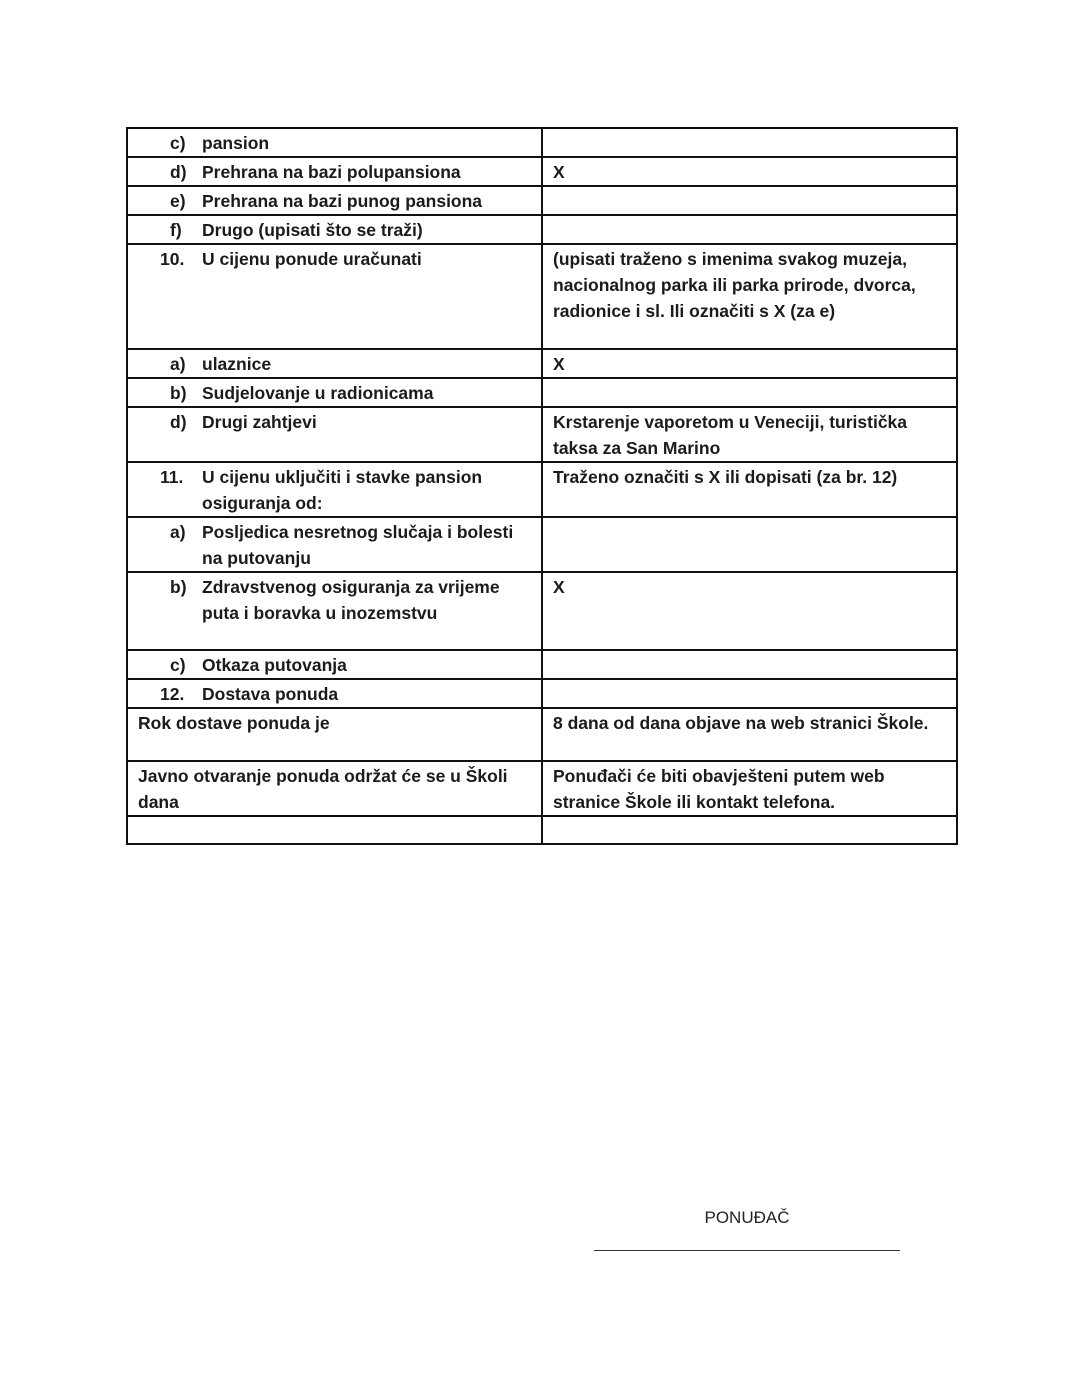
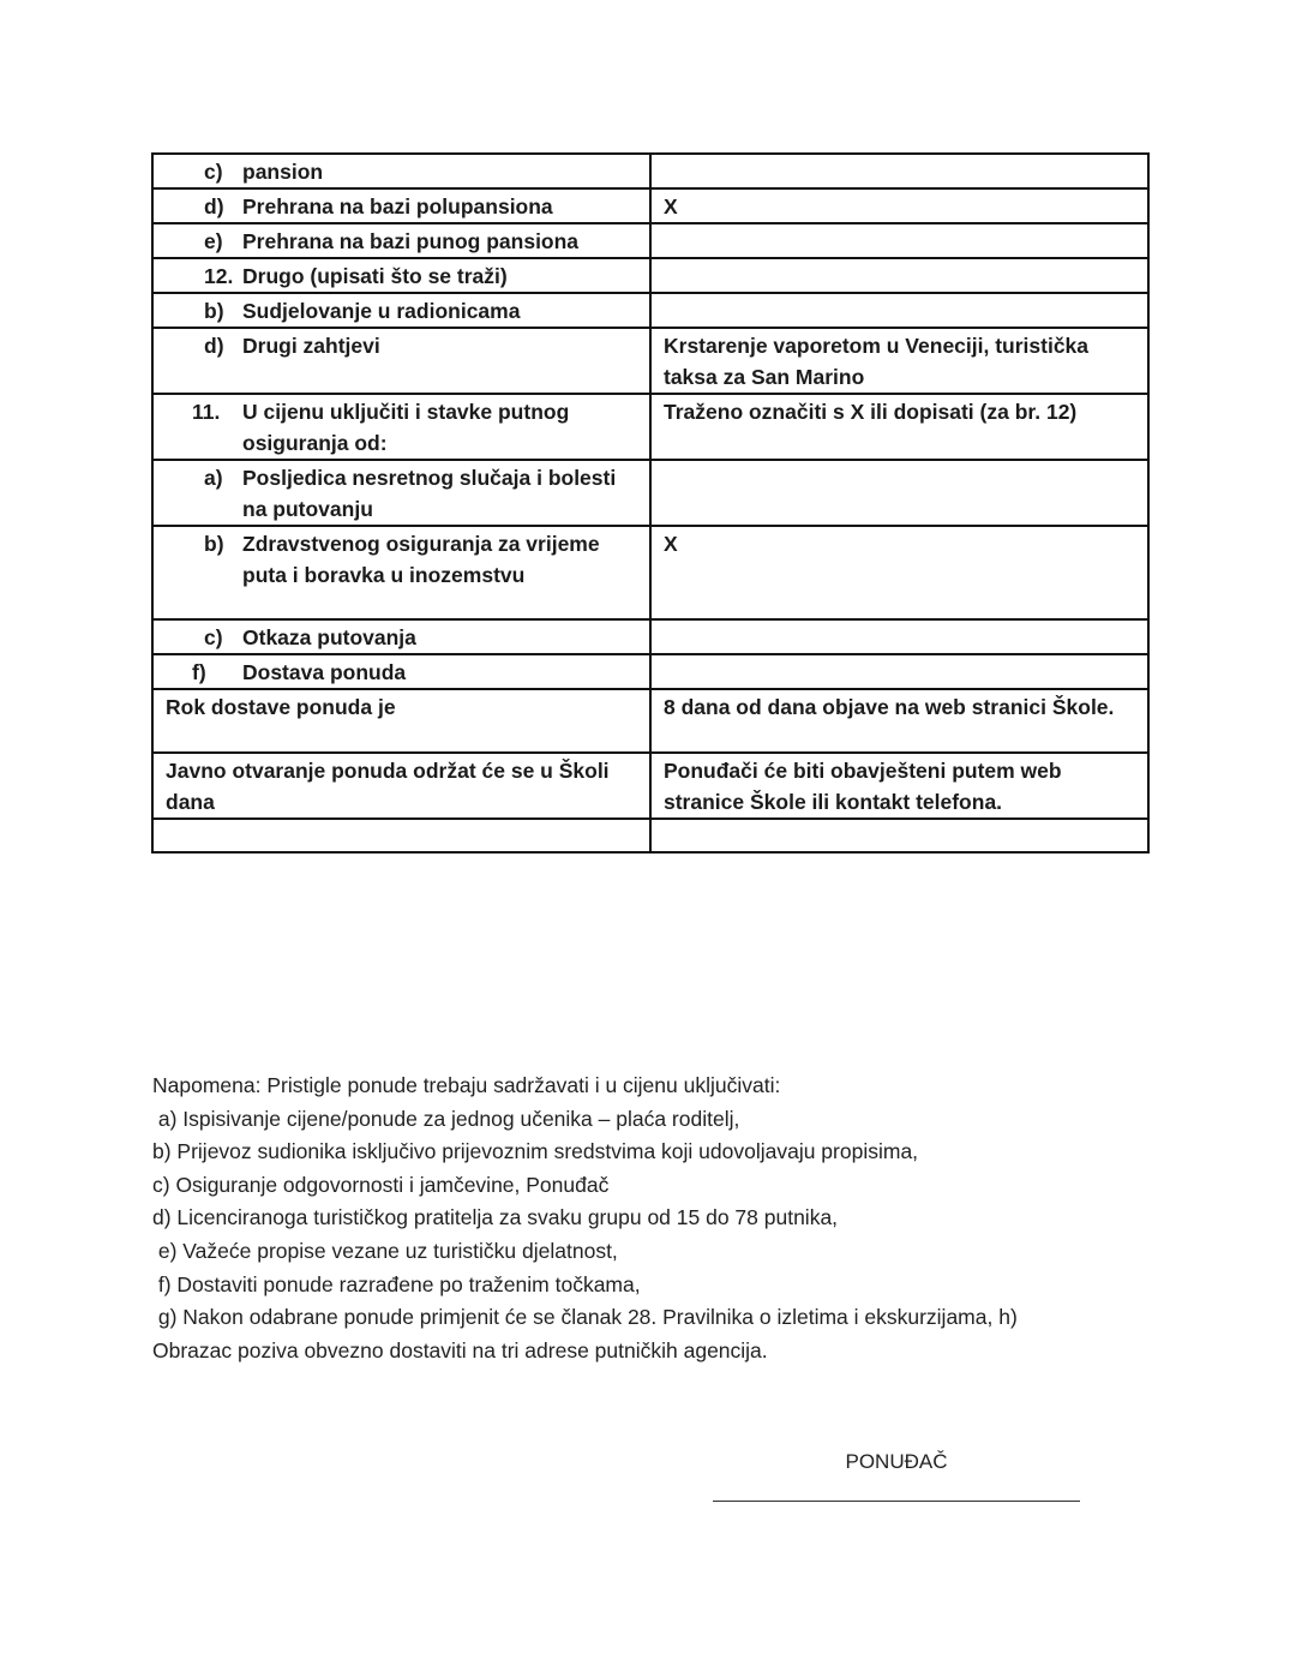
  c) pansion
  d) Prehrana na bazi polupansiona	X
  e) Prehrana na bazi punog pansiona
- f) Drugo (upisati što se traži)
+ 12. Drugo (upisati što se traži)
- 10. U cijenu ponude uračunati	(upisati traženo s imenima svakog muzeja, nacionalnog parka ili parka prirode, dvorca, radionice i sl. Ili označiti s X (za e)
- a) ulaznice	X
  b) Sudjelovanje u radionicama
  d) Drugi zahtjevi	Krstarenje vaporetom u Veneciji, turistička taksa za San Marino
- 11. U cijenu uključiti i stavke pansion osiguranja od:	Traženo označiti s X ili dopisati (za br. 12)
+ 11. U cijenu uključiti i stavke putnog osiguranja od:	Traženo označiti s X ili dopisati (za br. 12)
  a) Posljedica nesretnog slučaja i bolesti na putovanju
  b) Zdravstvenog osiguranja za vrijeme puta i boravka u inozemstvu	X
  c) Otkaza putovanja
- 12. Dostava ponuda
+ f) Dostava ponuda
  Rok dostave ponuda je	8 dana od dana objave na web stranici Škole.
  Javno otvaranje ponuda održat će se u Školi dana	Ponuđači će biti obavješteni putem web stranice Škole ili kontakt telefona.
+ Napomena: Pristigle ponude trebaju sadržavati i u cijenu uključivati:
+ a) Ispisivanje cijene/ponude za jednog učenika – plaća roditelj,
+ b) Prijevoz sudionika isključivo prijevoznim sredstvima koji udovoljavaju propisima,
+ c) Osiguranje odgovornosti i jamčevine, Ponuđač
+ d) Licenciranoga turističkog pratitelja za svaku grupu od 15 do 78 putnika,
+ e) Važeće propise vezane uz turističku djelatnost,
+ f) Dostaviti ponude razrađene po traženim točkama,
+ g) Nakon odabrane ponude primjenit će se članak 28. Pravilnika o izletima i ekskurzijama, h)
+ Obrazac poziva obvezno dostaviti na tri adrese putničkih agencija.
  PONUĐAČ
